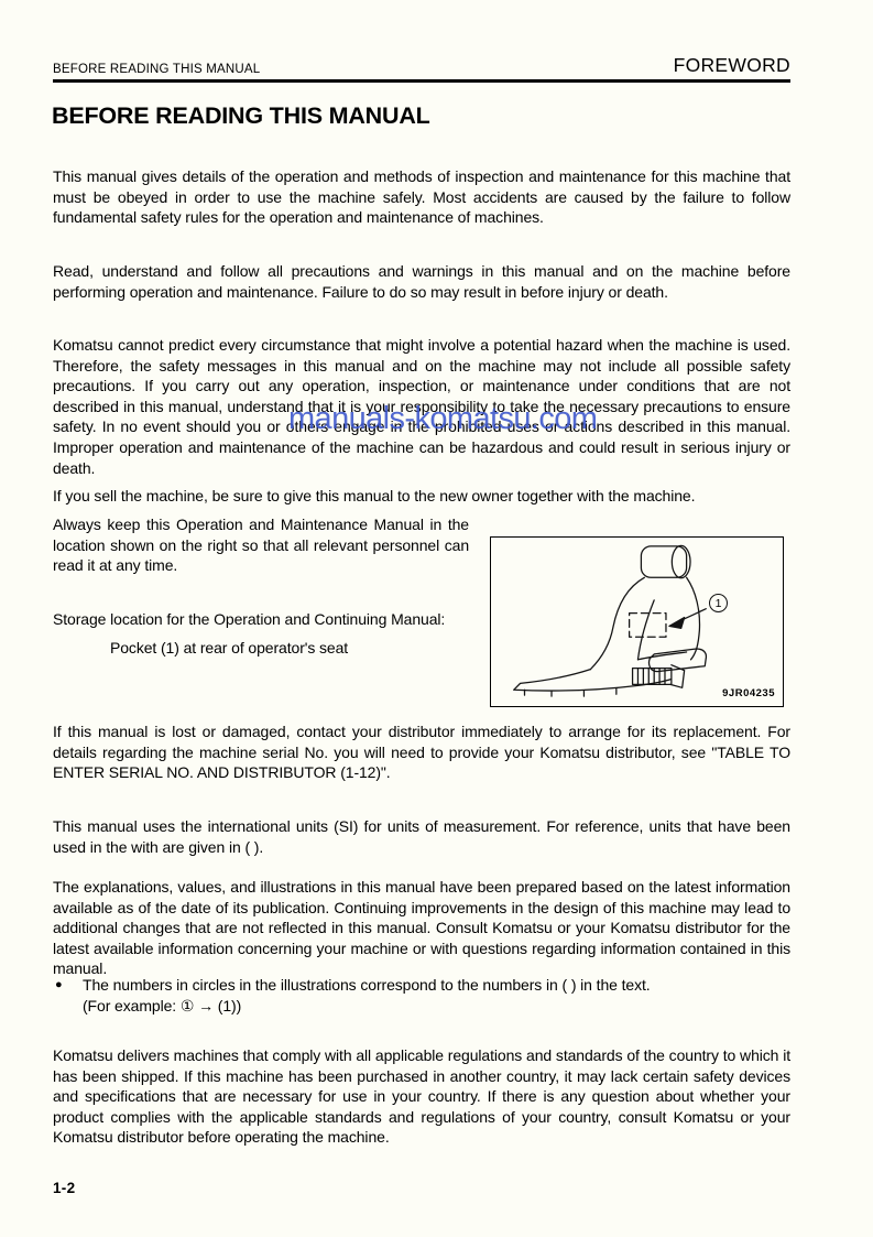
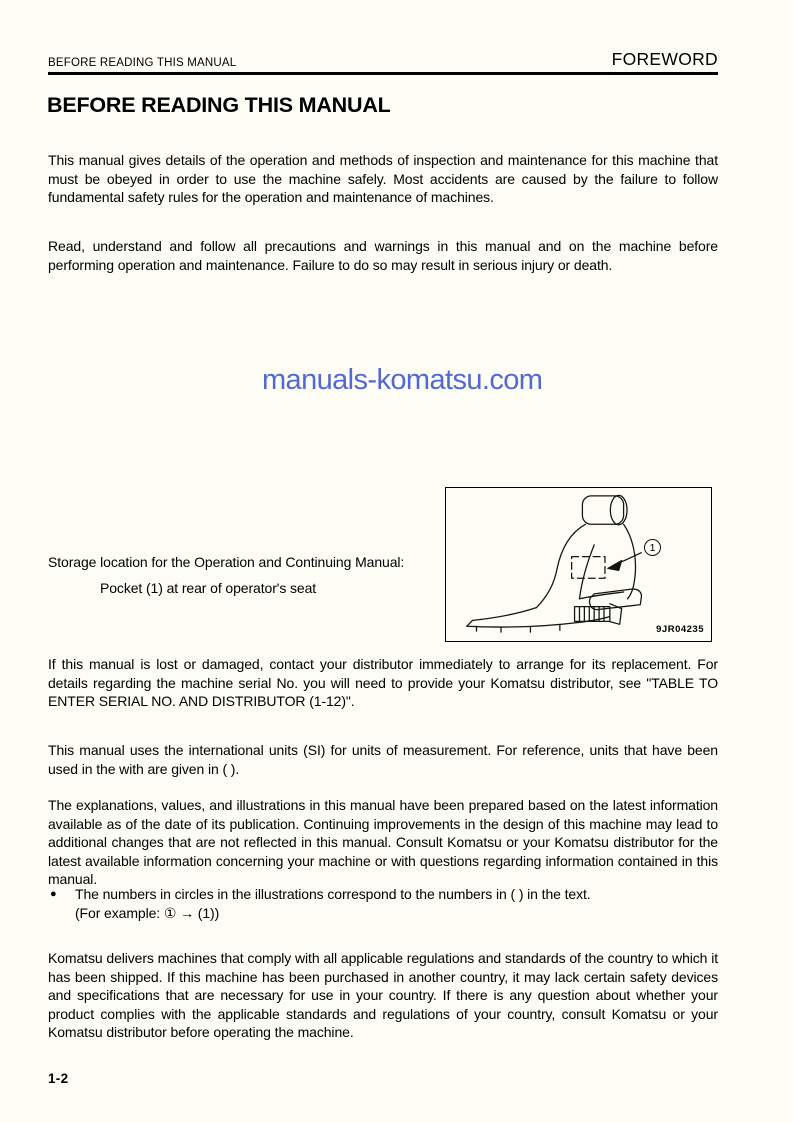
  BEFORE READING THIS MANUAL
  FOREWORD
  BEFORE READING THIS MANUAL
  This manual gives details of the operation and methods of inspection and maintenance for this machine that must be obeyed in order to use the machine safely. Most accidents are caused by the failure to follow fundamental safety rules for the operation and maintenance of machines.
- Read, understand and follow all precautions and warnings in this manual and on the machine before performing operation and maintenance. Failure to do so may result in before injury or death.
+ Read, understand and follow all precautions and warnings in this manual and on the machine before performing operation and maintenance. Failure to do so may result in serious injury or death.
- Komatsu cannot predict every circumstance that might involve a potential hazard when the machine is used. Therefore, the safety messages in this manual and on the machine may not include all possible safety precautions. If you carry out any operation, inspection, or maintenance under conditions that are not described in this manual, understand that it is your responsibility to take the necessary precautions to ensure safety. In no event should you or others engage in the prohibited uses or actions described in this manual. Improper operation and maintenance of the machine can be hazardous and could result in serious injury or death.
- If you sell the machine, be sure to give this manual to the new owner together with the machine.
- Always keep this Operation and Maintenance Manual in the location shown on the right so that all relevant personnel can read it at any time.
  Storage location for the Operation and Continuing Manual:
  Pocket (1) at rear of operator's seat
  1
  9JR04235
  If this manual is lost or damaged, contact your distributor immediately to arrange for its replacement. For details regarding the machine serial No. you will need to provide your Komatsu distributor, see "TABLE TO ENTER SERIAL NO. AND DISTRIBUTOR (1-12)".
  This manual uses the international units (SI) for units of measurement. For reference, units that have been used in the with are given in ( ).
  The explanations, values, and illustrations in this manual have been prepared based on the latest information available as of the date of its publication. Continuing improvements in the design of this machine may lead to additional changes that are not reflected in this manual. Consult Komatsu or your Komatsu distributor for the latest available information concerning your machine or with questions regarding information contained in this manual.
  ●
  The numbers in circles in the illustrations correspond to the numbers in ( ) in the text.
  (For example: ① → (1))
  Komatsu delivers machines that comply with all applicable regulations and standards of the country to which it has been shipped. If this machine has been purchased in another country, it may lack certain safety devices and specifications that are necessary for use in your country. If there is any question about whether your product complies with the applicable standards and regulations of your country, consult Komatsu or your Komatsu distributor before operating the machine.
  manuals-komatsu.com
  1-2
